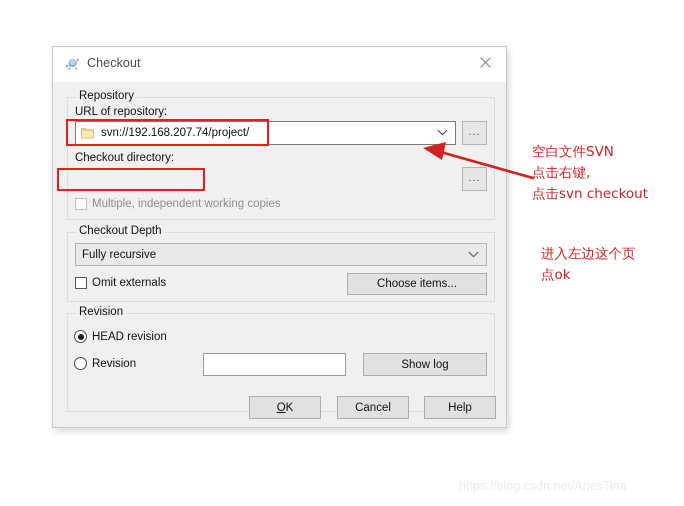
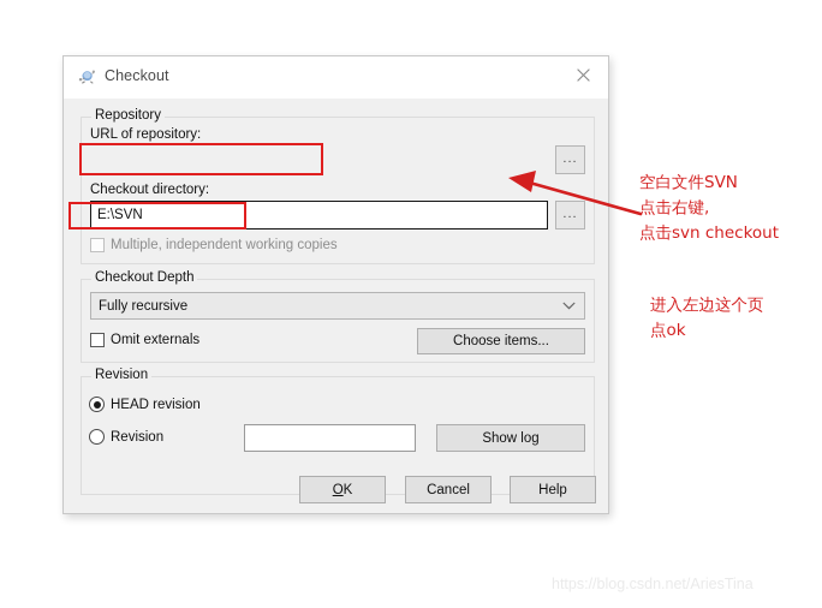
  Checkout
  Repository
  URL of repository:
- svn://192.168.207.74/project/
  ...
  Checkout directory:
+ E:\SVN
  ...
  Multiple, independent working copies
  Checkout Depth
  Fully recursive
  Omit externals
  Choose items...
  Revision
  HEAD revision
  Revision
  Show log
  O
  K
  Cancel
  Help
  空白文件SVN
  点击右键,
  点击svn checkout
  进入左边这个页
  点ok
